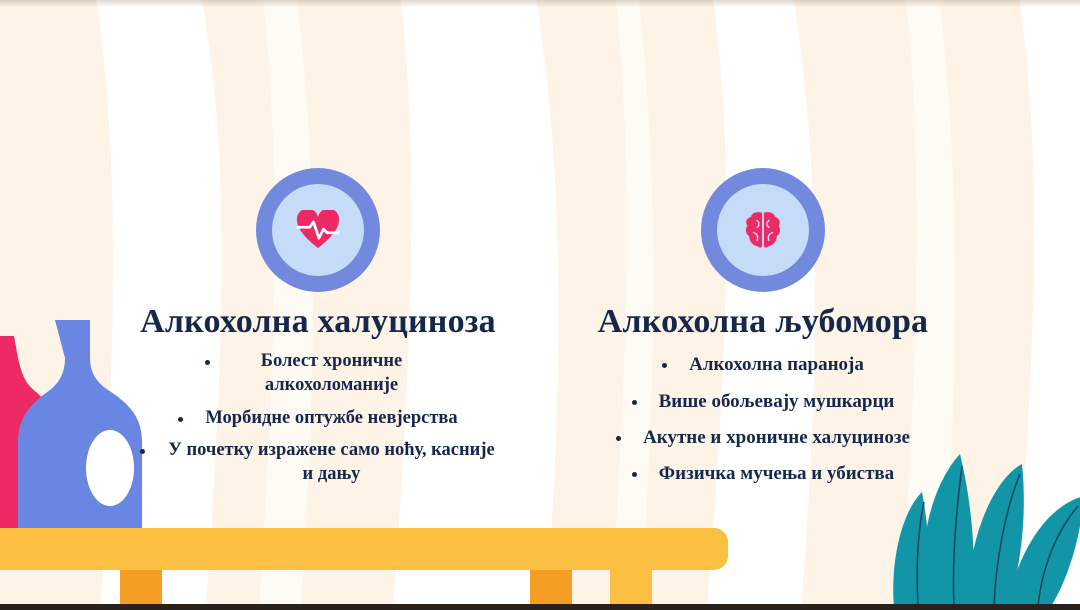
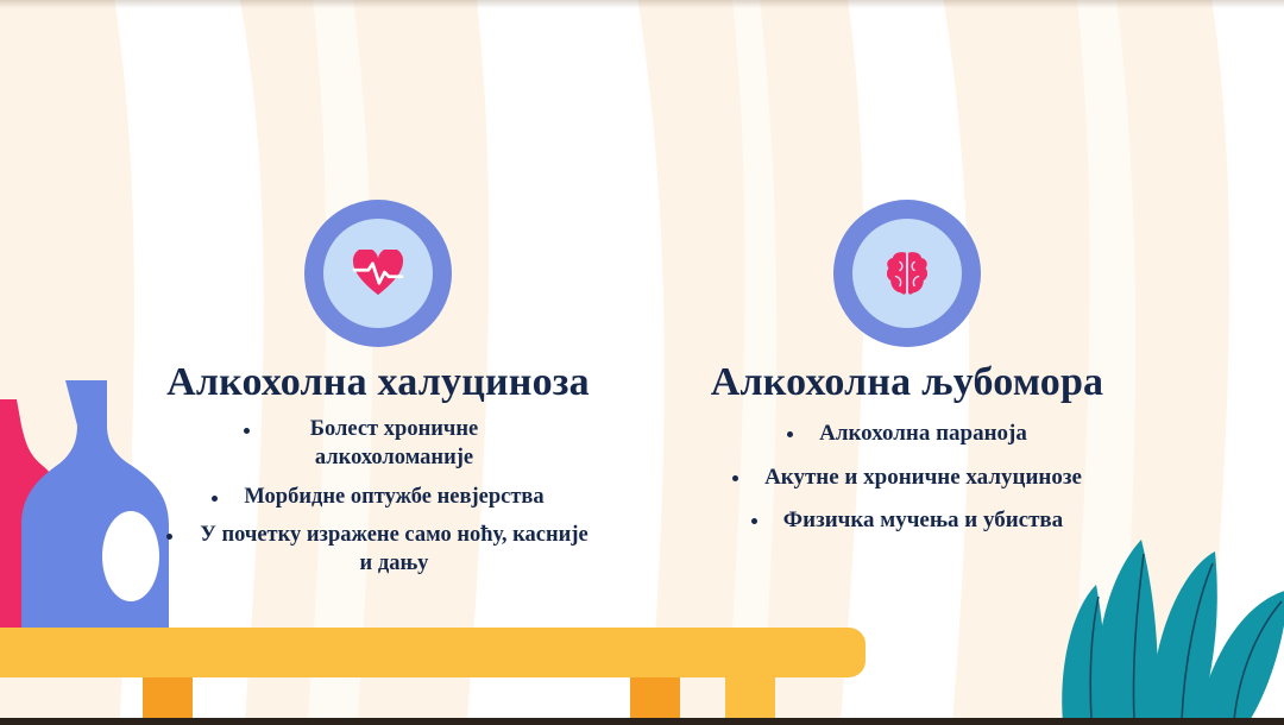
  Алкохолна халуциноза
  Болест хроничне алкохоломаније
  Морбидне оптужбе невјерства
  У почетку изражене само ноћу, касније и дању
  Алкохолна љубомора
  Алкохолна параноја
- Више обољевају мушкарци
  Акутне и хроничне халуцинозе
  Физичка мучења и убиства
